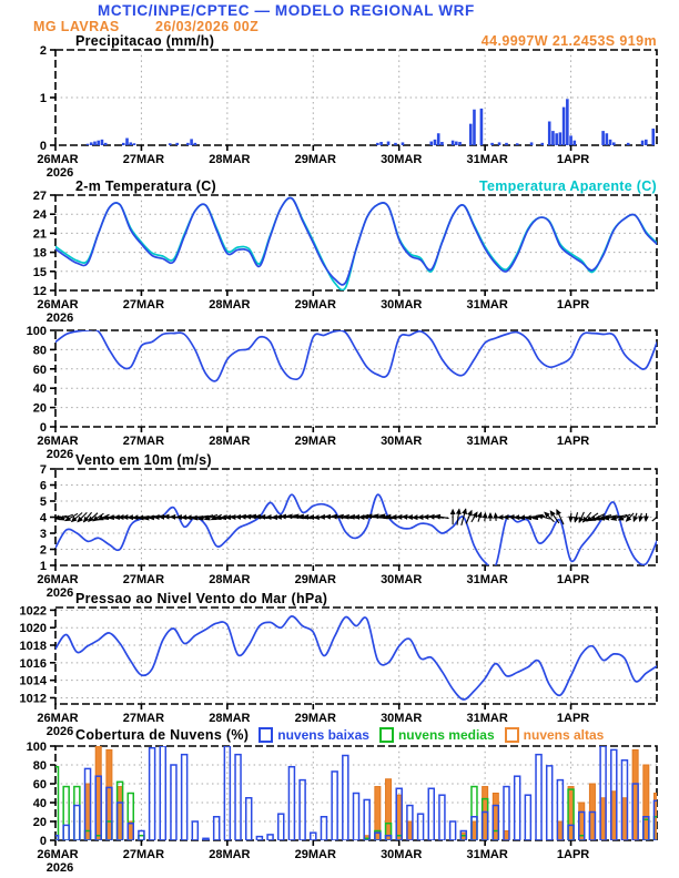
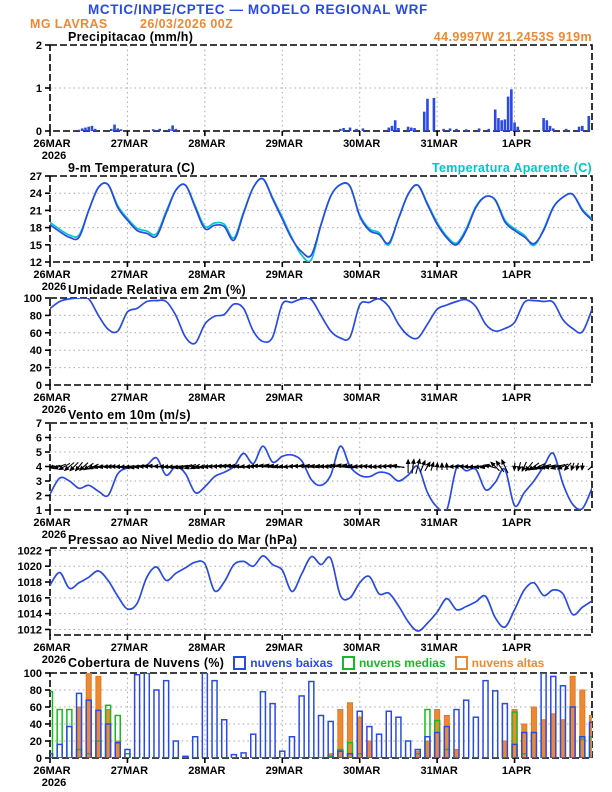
  MCTIC/INPE/CPTEC — MODELO REGIONAL WRF
  MG LAVRAS
  26/03/2026 00Z
  44.9997W 21.2453S 919m
  Precipitacao (mm/h)
- 2-m Temperatura (C)
+ 9-m Temperatura (C)
  Temperatura Aparente (C)
+ Umidade Relativa em 2m (%)
  Vento em 10m (m/s)
- Pressao ao Nivel Vento do Mar (hPa)
+ Pressao ao Nivel Medio do Mar (hPa)
  Cobertura de Nuvens (%)
  nuvens baixas
  nuvens medias
  nuvens altas
  0
  1
  2
  26MAR
  2026
  27MAR
  28MAR
  29MAR
  30MAR
  31MAR
  1APR
  12
  15
  18
  21
  24
  27
  26MAR
  2026
  27MAR
  28MAR
  29MAR
  30MAR
  31MAR
  1APR
  0
  20
  40
  60
  80
  100
  26MAR
  2026
  27MAR
  28MAR
  29MAR
  30MAR
  31MAR
  1APR
  1
  2
  3
  4
  5
  6
  7
  26MAR
  2026
  27MAR
  28MAR
  29MAR
  30MAR
  31MAR
  1APR
  1012
  1014
  1016
  1018
  1020
  1022
  26MAR
  2026
  27MAR
  28MAR
  29MAR
  30MAR
  31MAR
  1APR
  0
  20
  40
  60
  80
  100
  26MAR
  2026
  27MAR
  28MAR
  29MAR
  30MAR
  31MAR
  1APR
